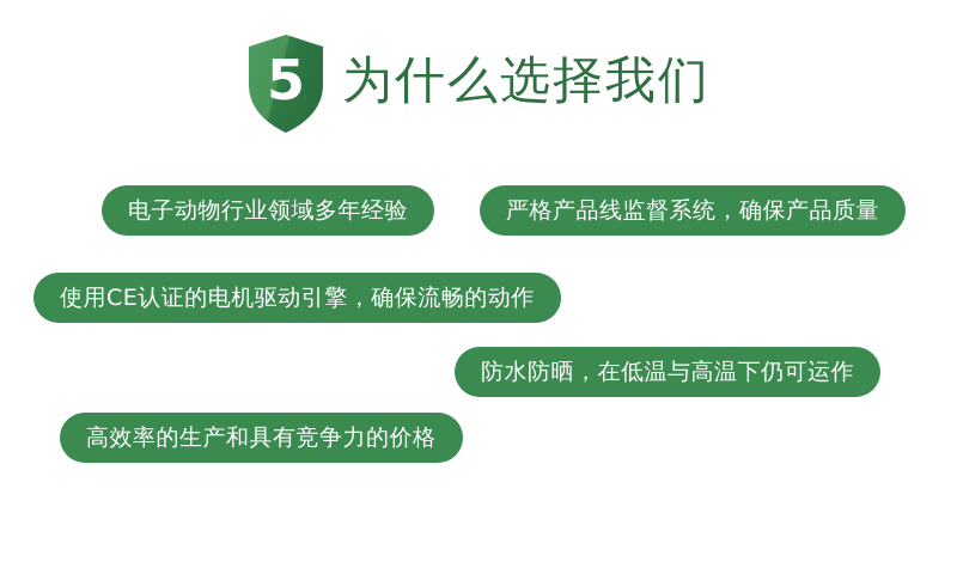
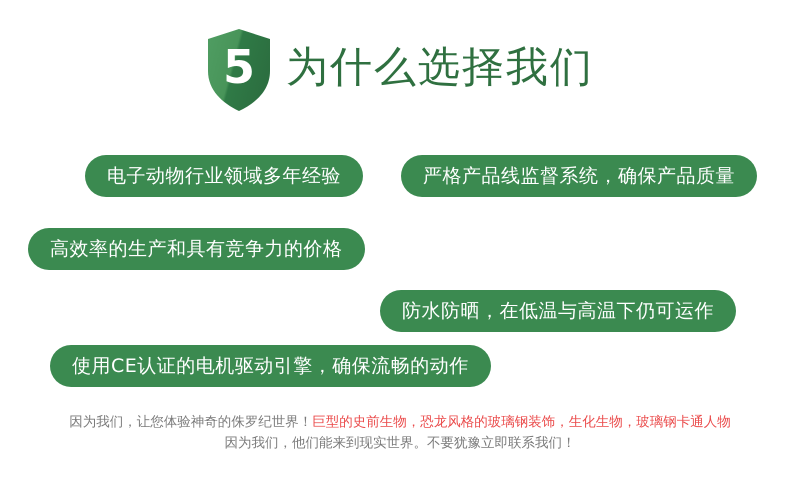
  5
  为什么选择我们
  电子动物行业领域多年经验
  严格产品线监督系统，确保产品质量
- 使用CE认证的电机驱动引擎，确保流畅的动作
+ 高效率的生产和具有竞争力的价格
  防水防晒，在低温与高温下仍可运作
- 高效率的生产和具有竞争力的价格
+ 使用CE认证的电机驱动引擎，确保流畅的动作
+ 因为我们，让您体验神奇的侏罗纪世界！巨型的史前生物，恐龙风格的玻璃钢装饰，生化生物，玻璃钢卡通人物
+ 因为我们，他们能来到现实世界。不要犹豫立即联系我们！
